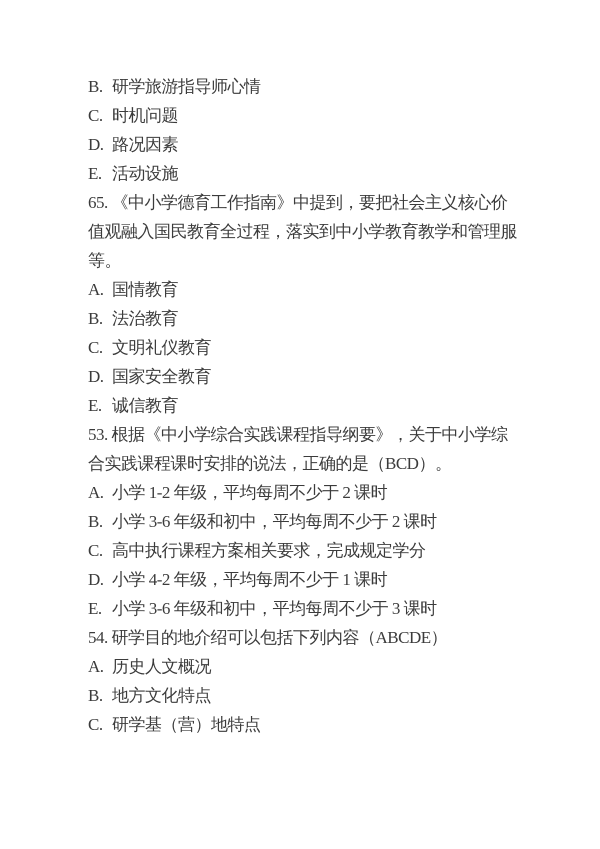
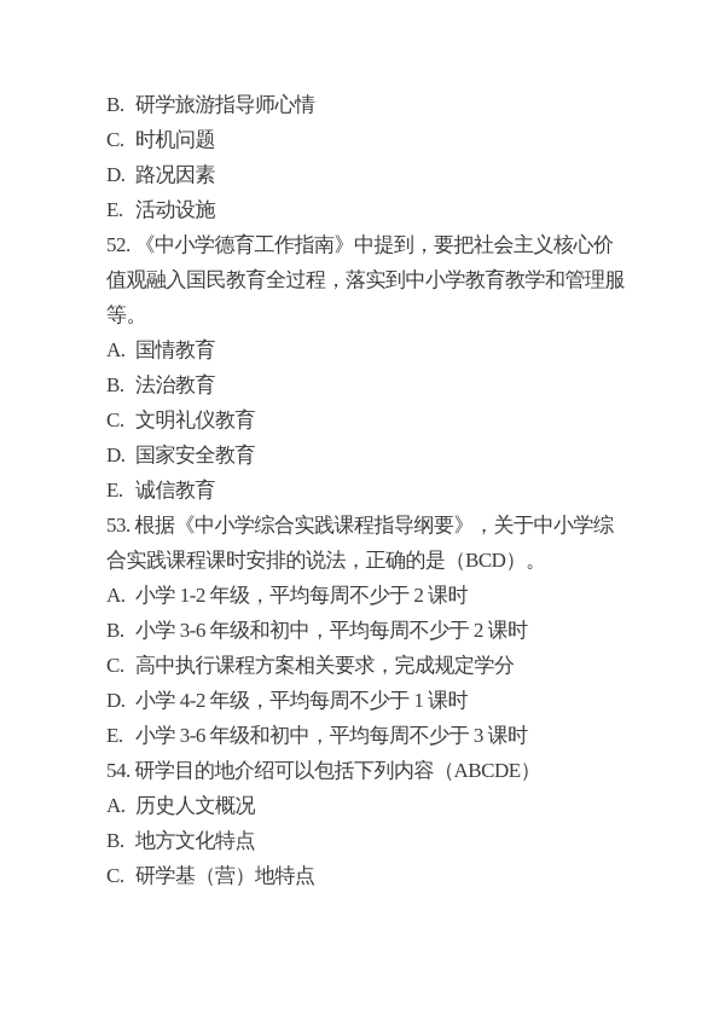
  B.
  研学旅游指导师心情
  C.
  时机问题
  D.
  路况因素
  E.
  活动设施
- 65. 《中小学德育工作指南》中提到，要把社会主义核心价
+ 52. 《中小学德育工作指南》中提到，要把社会主义核心价
  值观融入国民教育全过程，落实到中小学教育教学和管理服
  等。
  A.
  国情教育
  B.
  法治教育
  C.
  文明礼仪教育
  D.
  国家安全教育
  E.
  诚信教育
  53. 根据《中小学综合实践课程指导纲要》，关于中小学综
  合实践课程课时安排的说法，正确的是（BCD）。
  A.
  小学 1-2 年级，平均每周不少于 2 课时
  B.
  小学 3-6 年级和初中，平均每周不少于 2 课时
  C.
  高中执行课程方案相关要求，完成规定学分
  D.
  小学 4-2 年级，平均每周不少于 1 课时
  E.
  小学 3-6 年级和初中，平均每周不少于 3 课时
  54. 研学目的地介绍可以包括下列内容（ABCDE）
  A.
  历史人文概况
  B.
  地方文化特点
  C.
  研学基（营）地特点
